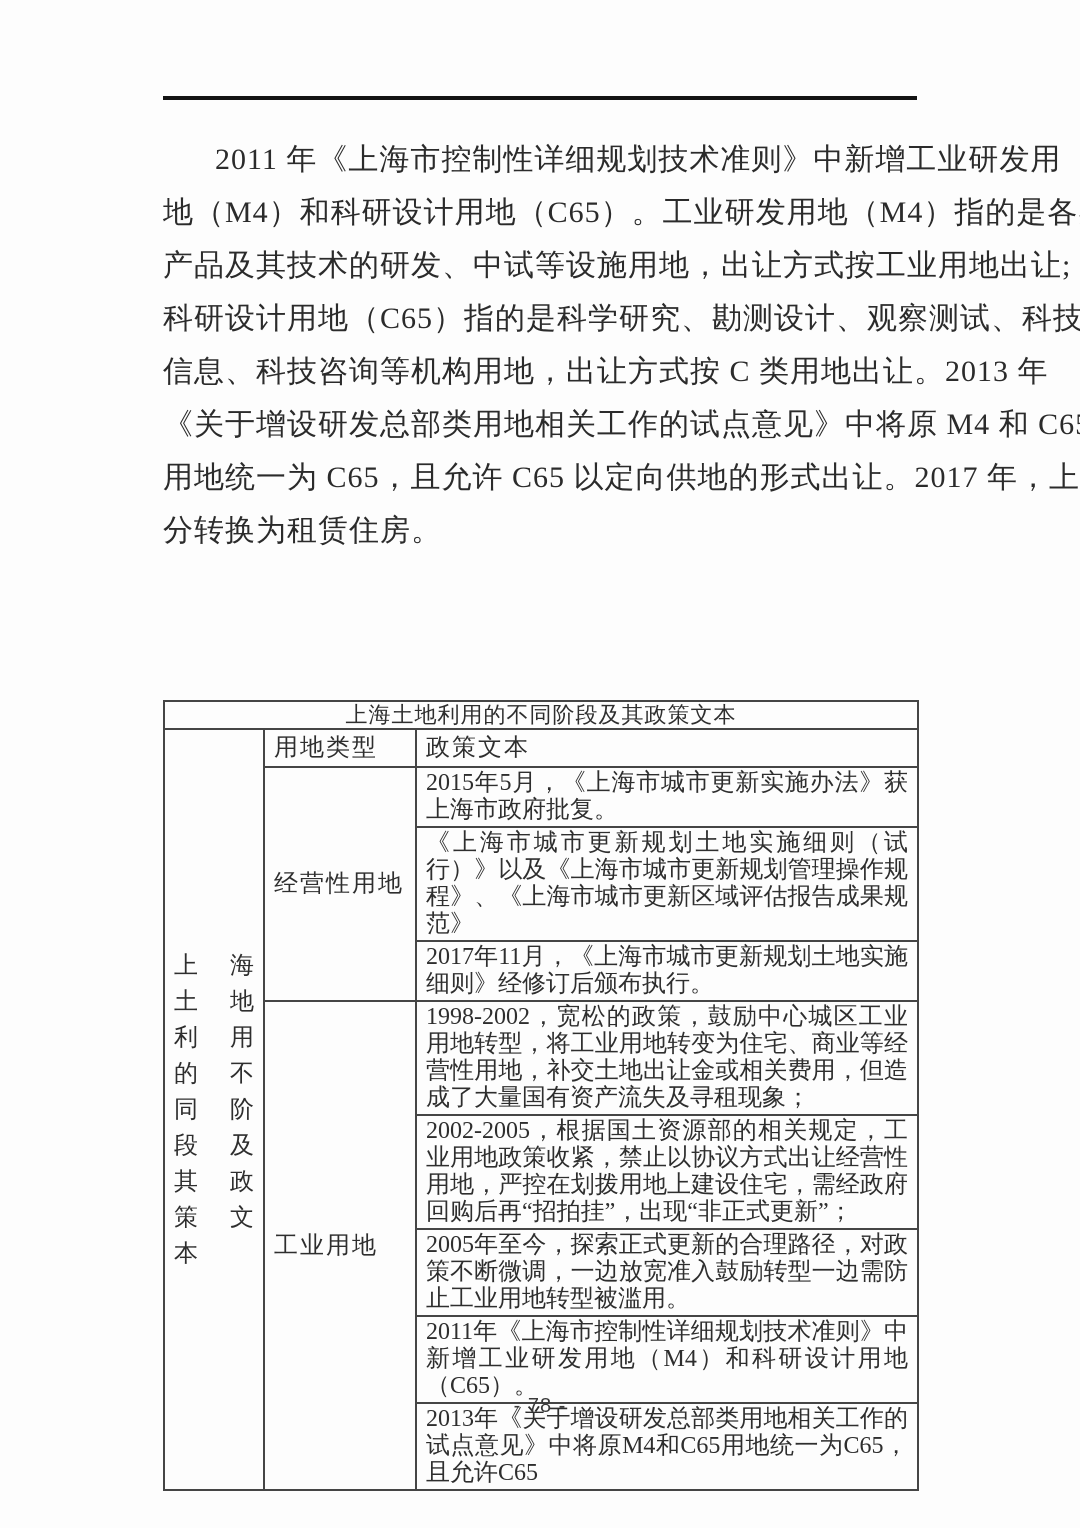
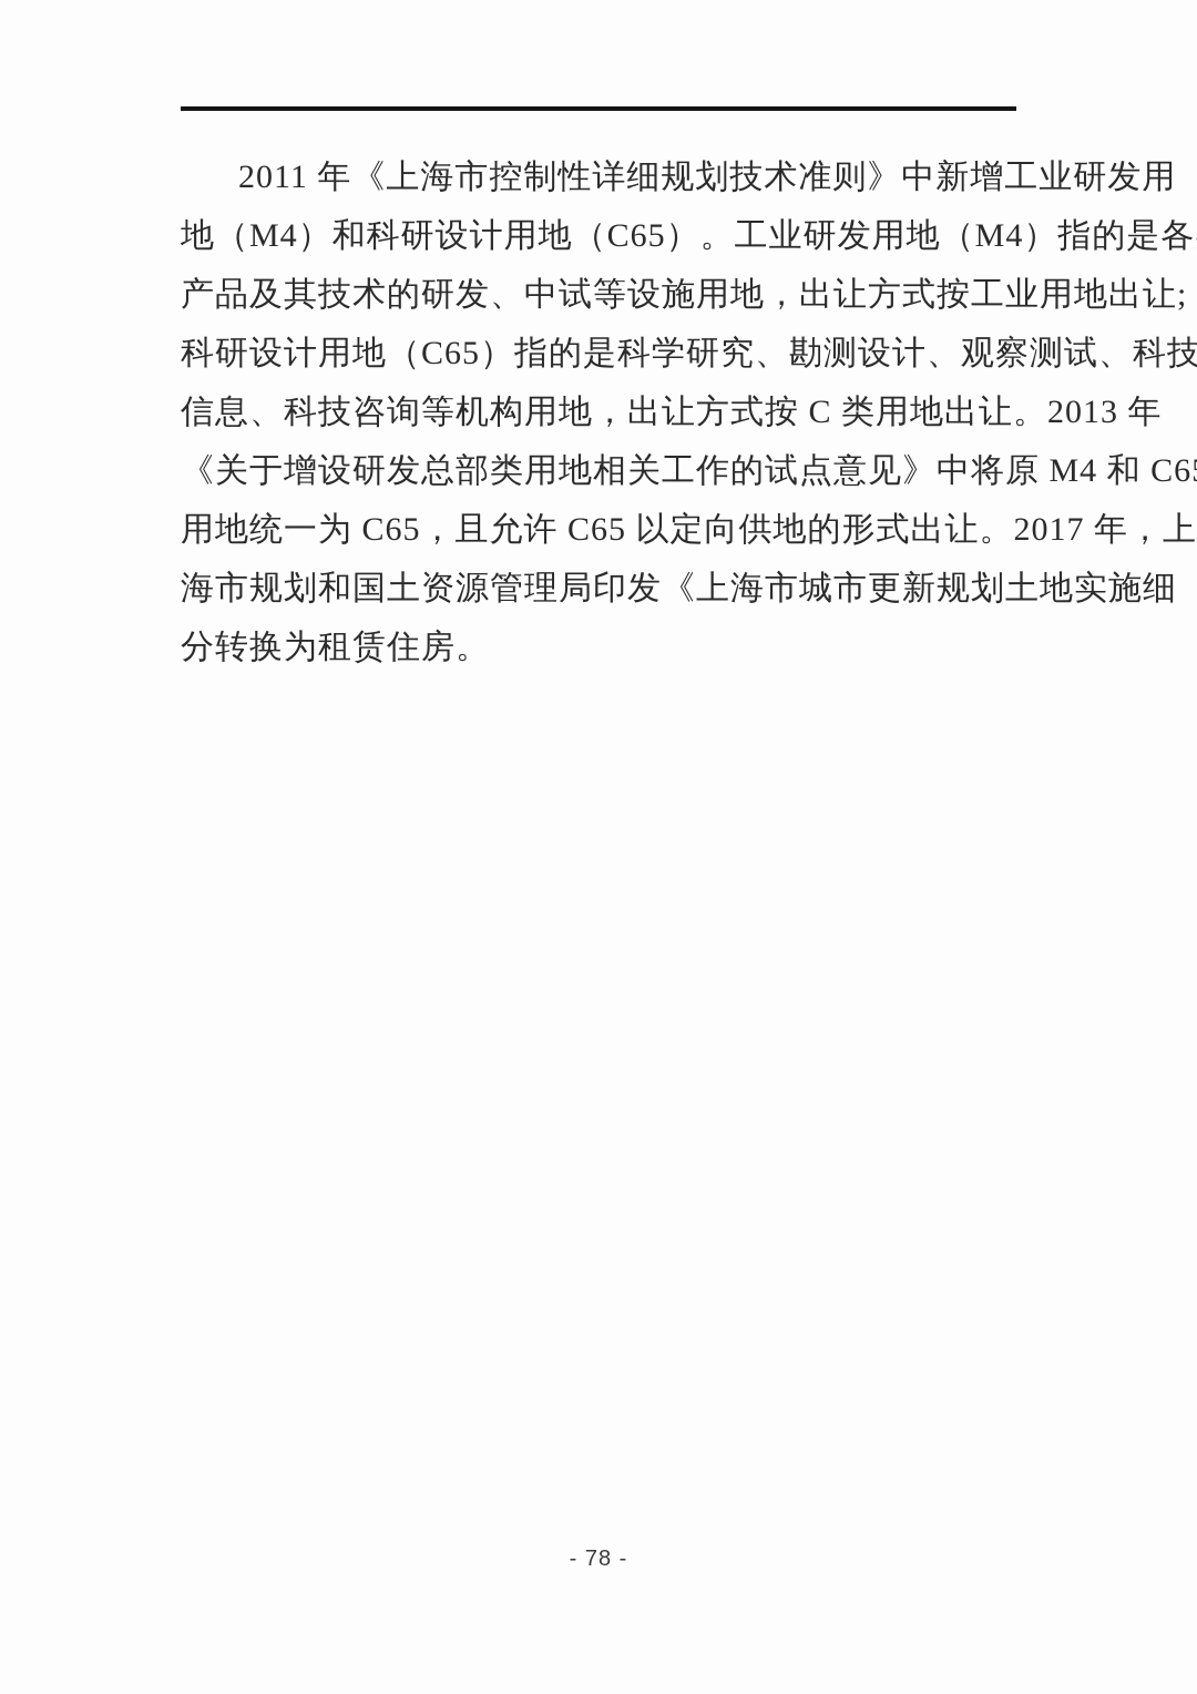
  2011 年《上海市控制性详细规划技术准则》中新增工业研发用
  地（M4）和科研设计用地（C65）。工业研发用地（M4）指的是各
  产品及其技术的研发、中试等设施用地，出让方式按工业用地出让;
  科研设计用地（C65）指的是科学研究、勘测设计、观察测试、科技
  信息、科技咨询等机构用地，出让方式按 C 类用地出让。2013 年
  《关于增设研发总部类用地相关工作的试点意见》中将原 M4 和 C6
  用地统一为 C65，且允许 C65 以定向供地的形式出让。2017 年，上
+ 海市规划和国土资源管理局印发《上海市城市更新规划土地实施细
  分转换为租赁住房。
- 上海土地利用的不同阶段及其政策文本
- 上 海 土 地 利 用 的 不 同 阶 段 及 其 政 策 文 本	用地类型	政策文本
- 经营性用地	2015年5月，《上海市城市更新实施办法》获上海市政府批复。
- 《上海市城市更新规划土地实施细则（试行）》以及《上海市城市更新规划管理操作规程》、《上海市城市更新区域评估报告成果规范》
- 2017年11月，《上海市城市更新规划土地实施细则》经修订后颁布执行。
- 工业用地	1998-2002，宽松的政策，鼓励中心城区工业用地转型，将工业用地转变为住宅、商业等经营性用地，补交土地出让金或相关费用，但造成了大量国有资产流失及寻租现象；
- 2002-2005，根据国土资源部的相关规定，工业用地政策收紧，禁止以协议方式出让经营性用地，严控在划拨用地上建设住宅，需经政府回购后再“招拍挂”，出现“非正式更新”；
- 2005年至今，探索正式更新的合理路径，对政策不断微调，一边放宽准入鼓励转型一边需防止工业用地转型被滥用。
- 2011年《上海市控制性详细规划技术准则》中新增工业研发用地（M4）和科研设计用地（C65）。
- 2013年《关于增设研发总部类用地相关工作的试点意见》中将原M4和C65用地统一为C65，且允许C65
  - 78 -
